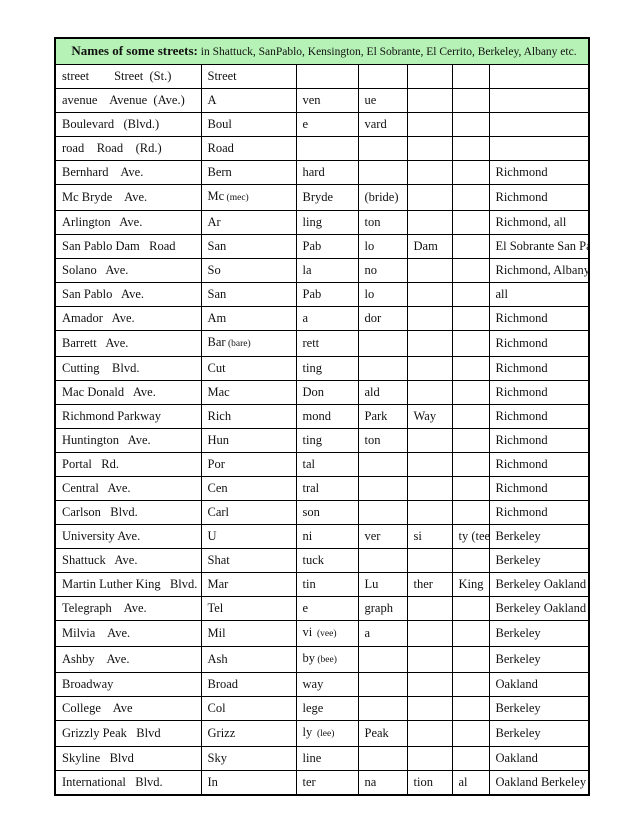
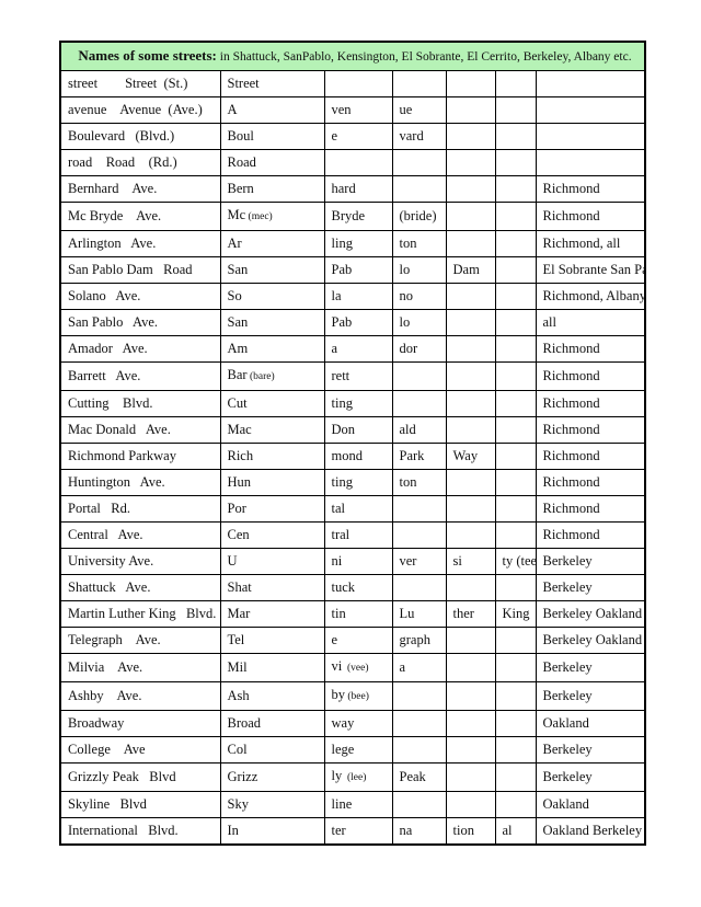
  Names of some streets: in Shattuck, SanPablo, Kensington, El Sobrante, El Cerrito, Berkeley, Albany etc.
  street Street (St.)	Street
  avenue Avenue (Ave.)	A	ven	ue
  Boulevard (Blvd.)	Boul	e	vard
  road Road (Rd.)	Road
  Bernhard Ave.	Bern	hard				Richmond
  Mc Bryde Ave.	Mc (mec)	Bryde	(bride)			Richmond
  Arlington Ave.	Ar	ling	ton			Richmond, all
  San Pablo Dam Road	San	Pab	lo	Dam		El Sobrante San Pa
  Solano Ave.	So	la	no			Richmond, Albany
  San Pablo Ave.	San	Pab	lo			all
  Amador Ave.	Am	a	dor			Richmond
  Barrett Ave.	Bar (bare)	rett				Richmond
  Cutting Blvd.	Cut	ting				Richmond
  Mac Donald Ave.	Mac	Don	ald			Richmond
  Richmond Parkway	Rich	mond	Park	Way		Richmond
  Huntington Ave.	Hun	ting	ton			Richmond
  Portal Rd.	Por	tal				Richmond
  Central Ave.	Cen	tral				Richmond
- Carlson Blvd.	Carl	son				Richmond
  University Ave.	U	ni	ver	si	ty (tee	Berkeley
  Shattuck Ave.	Shat	tuck				Berkeley
  Martin Luther King Blvd.	Mar	tin	Lu	ther	King	Berkeley Oakland
  Telegraph Ave.	Tel	e	graph			Berkeley Oakland
  Milvia Ave.	Mil	vi (vee)	a			Berkeley
  Ashby Ave.	Ash	by (bee)				Berkeley
  Broadway	Broad	way				Oakland
  College Ave	Col	lege				Berkeley
  Grizzly Peak Blvd	Grizz	ly (lee)	Peak			Berkeley
  Skyline Blvd	Sky	line				Oakland
  International Blvd.	In	ter	na	tion	al	Oakland Berkeley
